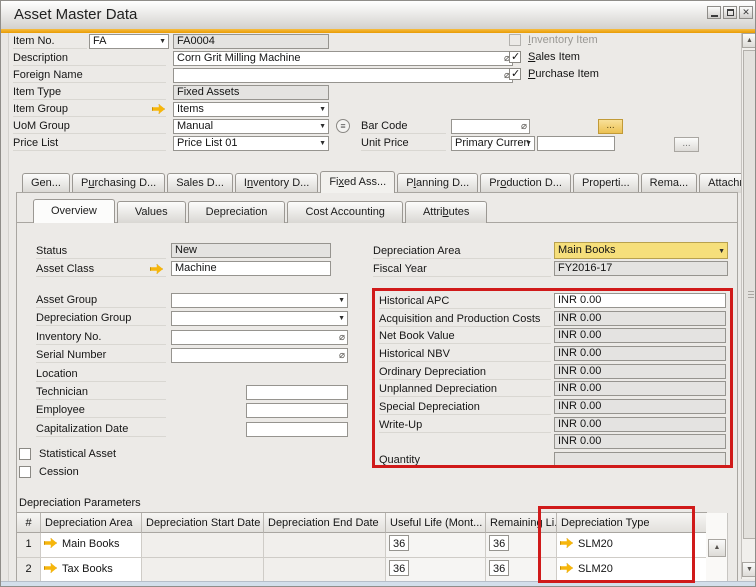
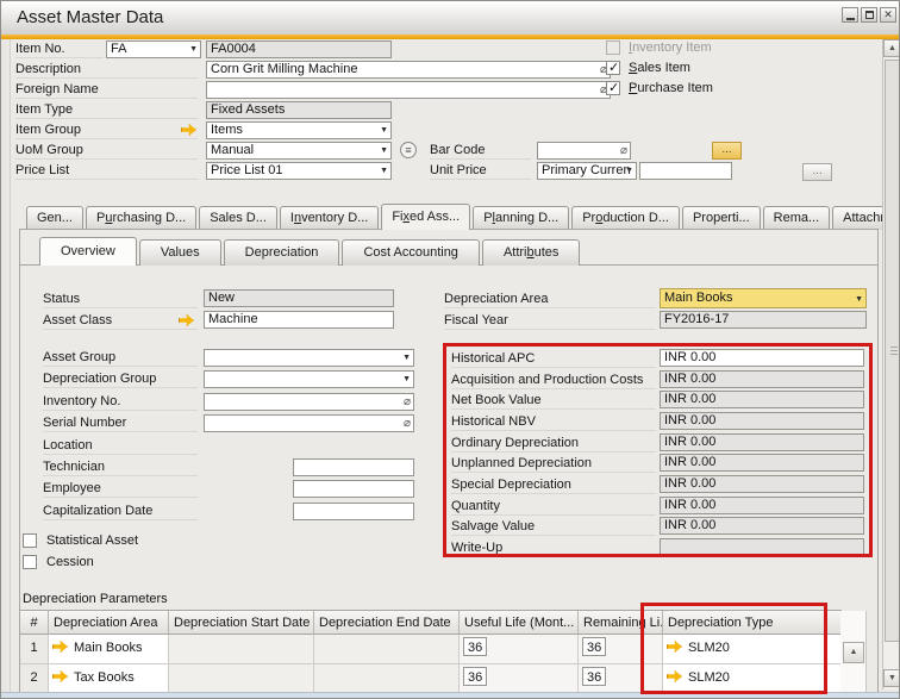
  Asset Master Data
  ✕
  Item No.
  FA
  FA0004
  Description
  Corn Grit Milling Machine
  ⌀
  Foreign Name
  ⌀
  Item Type
  Fixed Assets
  Item Group
  Items
  UoM Group
  Manual
  ≡
  Bar Code
  ⌀
  ...
  Price List
  Price List 01
  Unit Price
  Primary Curren
  ...
  Inventory Item
  ✓
  Sales Item
  ✓
  Purchase Item
  Gen...
  Purchasing D...
  Sales D...
  Inventory D...
  Fixed Ass...
  Planning D...
  Production D...
  Properti...
  Rema...
  Overview
  Values
  Depreciation
  Cost Accounting
  Attributes
  Status
  New
  Depreciation Area
  Main Books
  Asset Class
  Machine
  Fiscal Year
  FY2016-17
  Asset Group
  Depreciation Group
  Inventory No.
  ⌀
  Serial Number
  ⌀
  Location
  Technician
  Employee
  Capitalization Date
  Historical APC
  INR 0.00
  Acquisition and Production Costs
  INR 0.00
  Net Book Value
  INR 0.00
  Historical NBV
  INR 0.00
  Ordinary Depreciation
  INR 0.00
  Unplanned Depreciation
  INR 0.00
  Special Depreciation
  INR 0.00
- Write-Up
+ Quantity
  INR 0.00
+ Salvage Value
  INR 0.00
- Quantity
+ Write-Up
  Statistical Asset
  Cession
  Depreciation Parameters
  #
  Depreciation Area
  Depreciation Start Date
  Depreciation End Date
  Useful Life (Mont...
  Remaining Li.
  Depreciation Type
  1
  Main Books
  36
  36
  SLM20
  2
  Tax Books
  36
  36
  SLM20
